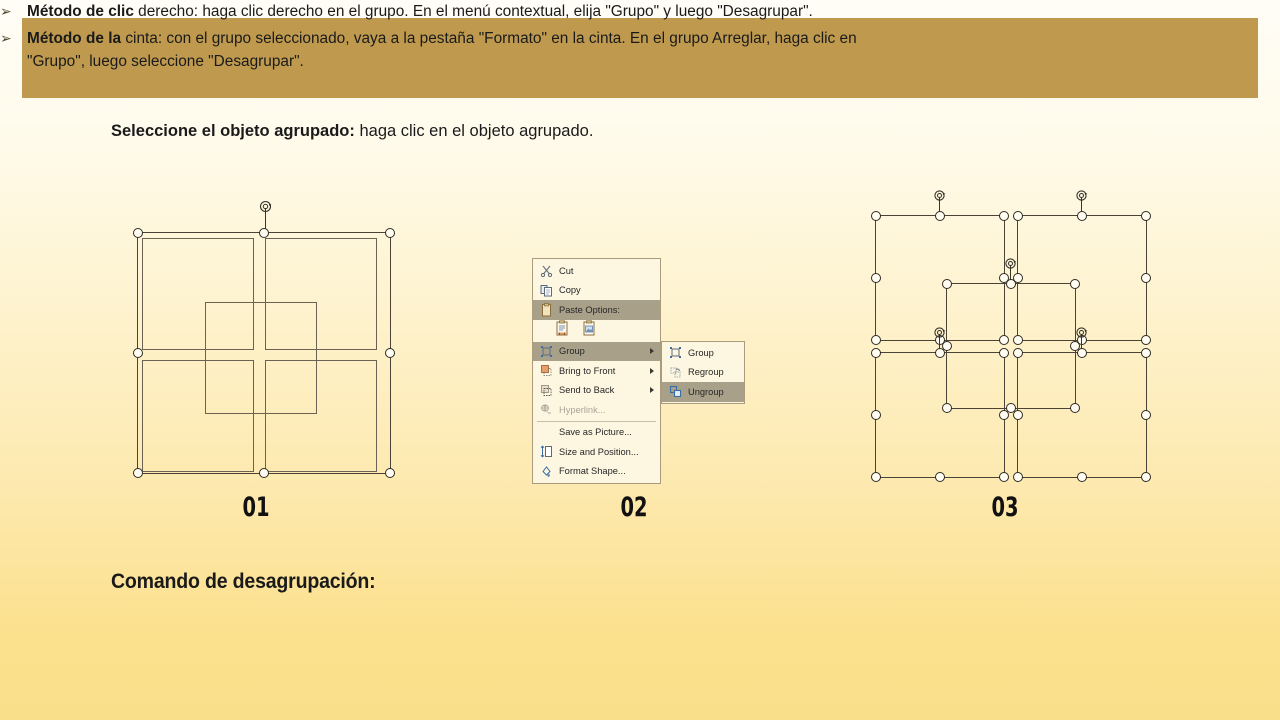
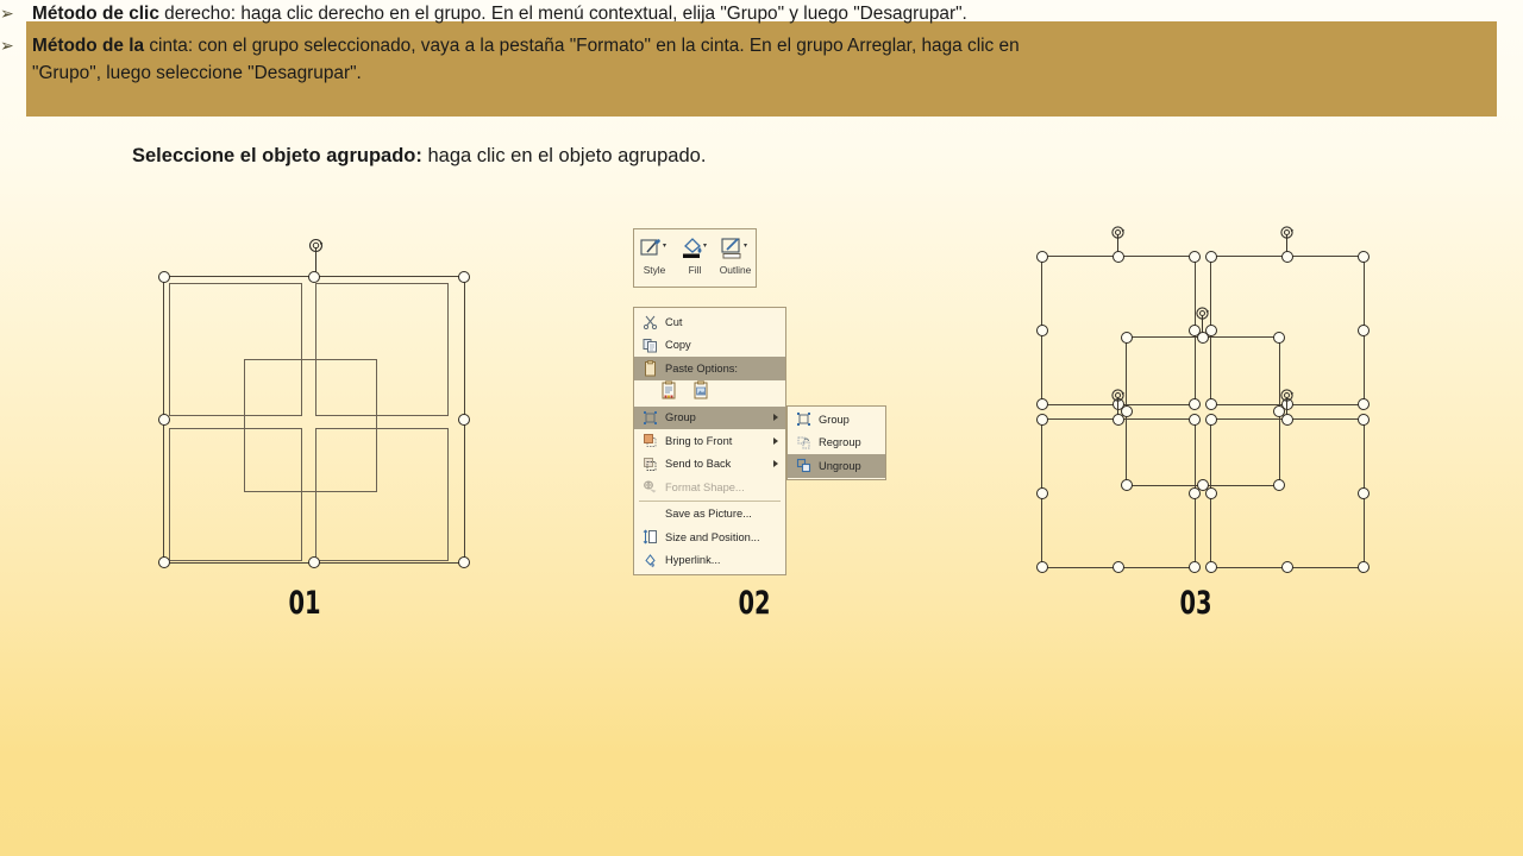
  Seleccione el objeto agrupado: haga clic en el objeto agrupado.
  01
+ Style
+ Fill
+ Outline
  Cut
  Copy
  Paste Options:
  Group
  Bring to Front
  Send to Back
- Hyperlink...
+ Format Shape...
  Save as Picture...
  Size and Position...
- Format Shape...
+ Hyperlink...
  Group
  Regroup
  Ungroup
  02
  03
- Comando de desagrupación:
  ➢
  Método de clic derecho: haga clic derecho en el grupo. En el menú contextual, elija "Grupo" y luego "Desagrupar".
  ➢
  Método de la cinta: con el grupo seleccionado, vaya a la pestaña "Formato" en la cinta. En el grupo Arreglar, haga clic en "Grupo", luego seleccione "Desagrupar".
